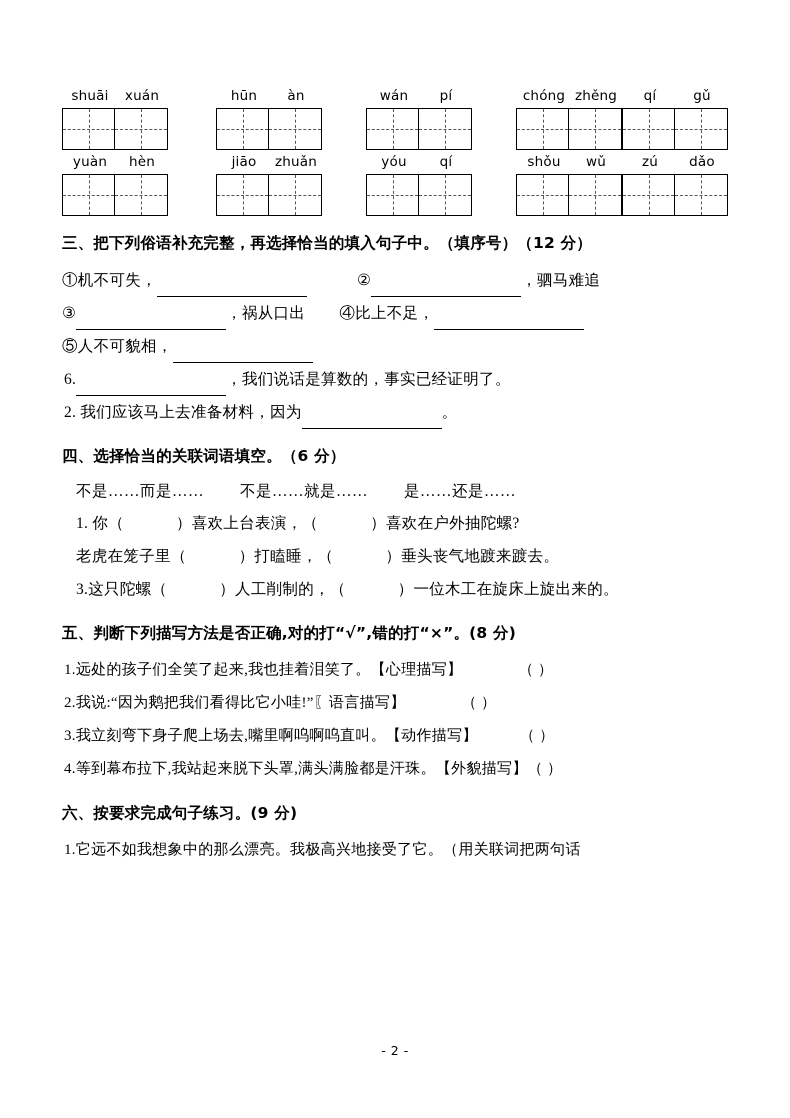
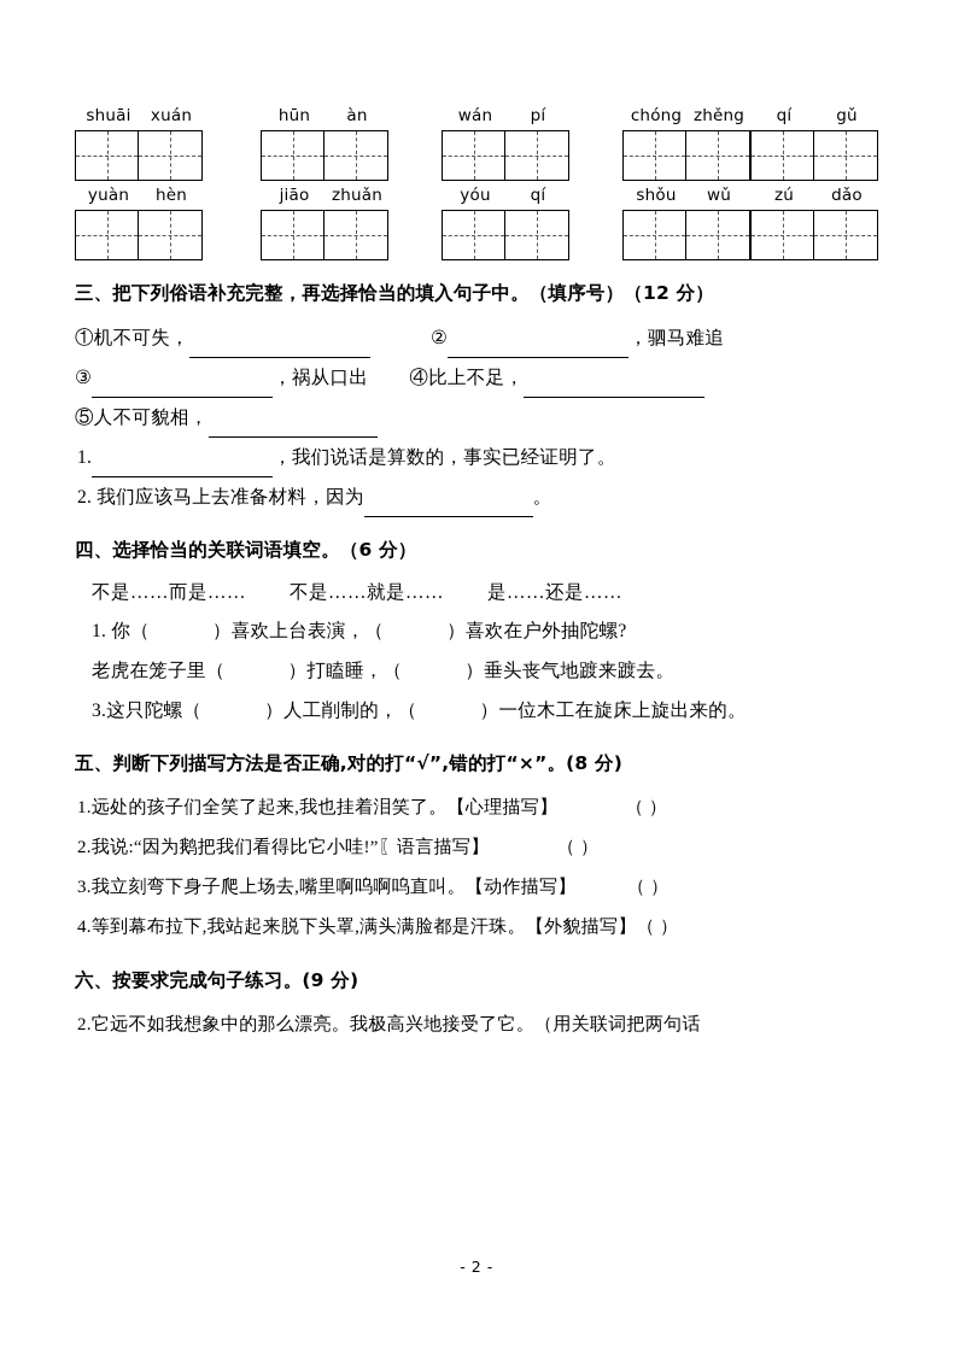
  shuāi
  xuán
  hūn
  àn
  wán
  pí
  chóng
  zhěng
  qí
  gǔ
  yuàn
  hèn
  jiāo
  zhuǎn
  yóu
  qí
  shǒu
  wǔ
  zú
  dǎo
  三、把下列俗语补充完整，再选择恰当的填入句子中。（填序号）（12 分）
  ①机不可失， ② ，驷马难追
  ③ ，祸从口出 ④比上不足，
  ⑤人不可貌相，
- 6. ，我们说话是算数的，事实已经证明了。
+ 1. ，我们说话是算数的，事实已经证明了。
  2. 我们应该马上去准备材料，因为 。
  四、选择恰当的关联词语填空。（6 分）
  不是……而是…… 不是……就是…… 是……还是……
  1. 你（ ）喜欢上台表演，（ ）喜欢在户外抽陀螺?
  老虎在笼子里（ ）打瞌睡，（ ）垂头丧气地踱来踱去。
  3.这只陀螺（ ）人工削制的，（ ）一位木工在旋床上旋出来的。
  五、判断下列描写方法是否正确,对的打“√”,错的打“×”。(8 分)
  1.远处的孩子们全笑了起来,我也挂着泪笑了。【心理描写】 （ ）
  2.我说:“因为鹅把我们看得比它小哇!”〖语言描写】 （ ）
  3.我立刻弯下身子爬上场去,嘴里啊呜啊呜直叫。【动作描写】 （ ）
  4.等到幕布拉下,我站起来脱下头罩,满头满脸都是汗珠。【外貌描写】（ ）
  六、按要求完成句子练习。(9 分)
- 1.它远不如我想象中的那么漂亮。我极高兴地接受了它。（用关联词把两句话
+ 2.它远不如我想象中的那么漂亮。我极高兴地接受了它。（用关联词把两句话
  - 2 -
